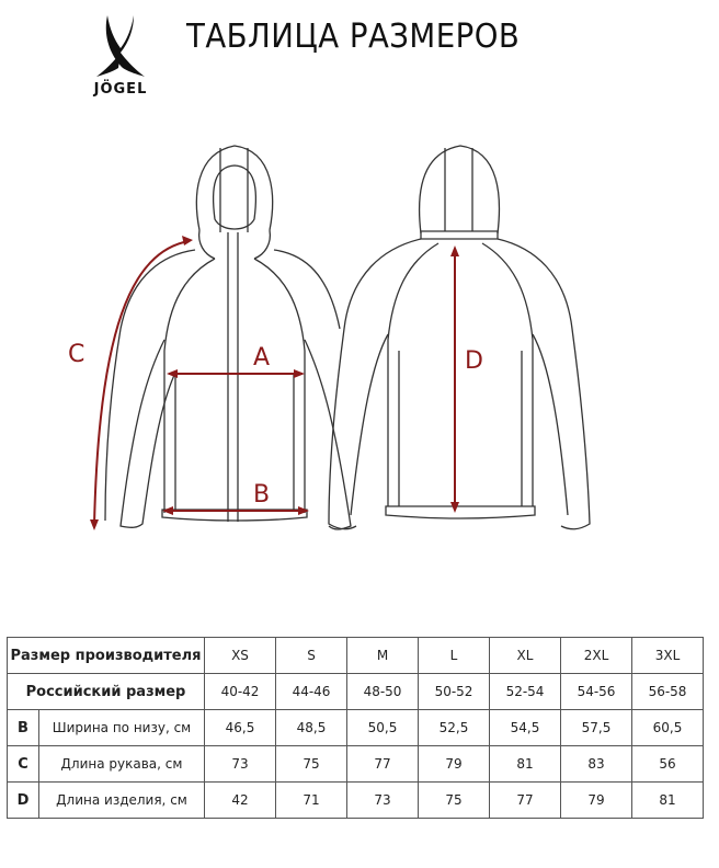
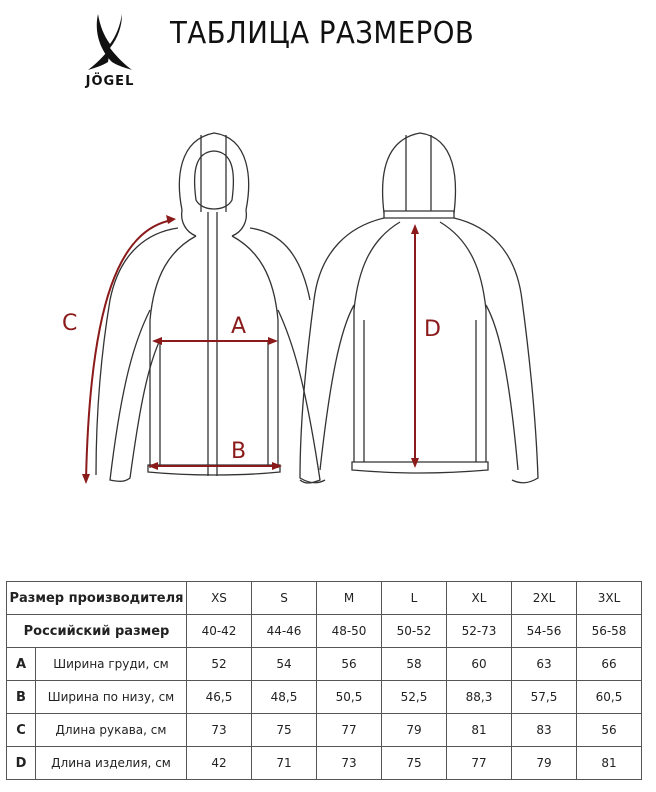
  JÖGEL
  ТАБЛИЦА РАЗМЕРОВ
  A
  B
  C
  D
  Размер производителя	XS	S	M	L	XL	2XL	3XL
- Российский размер	40-42	44-46	48-50	50-52	52-54	54-56	56-58
+ Российский размер	40-42	44-46	48-50	50-52	52-73	54-56	56-58
+ A	Ширина груди, см	52	54	56	58	60	63	66
- B	Ширина по низу, см	46,5	48,5	50,5	52,5	54,5	57,5	60,5
+ B	Ширина по низу, см	46,5	48,5	50,5	52,5	88,3	57,5	60,5
  C	Длина рукава, см	73	75	77	79	81	83	56
  D	Длина изделия, см	42	71	73	75	77	79	81
